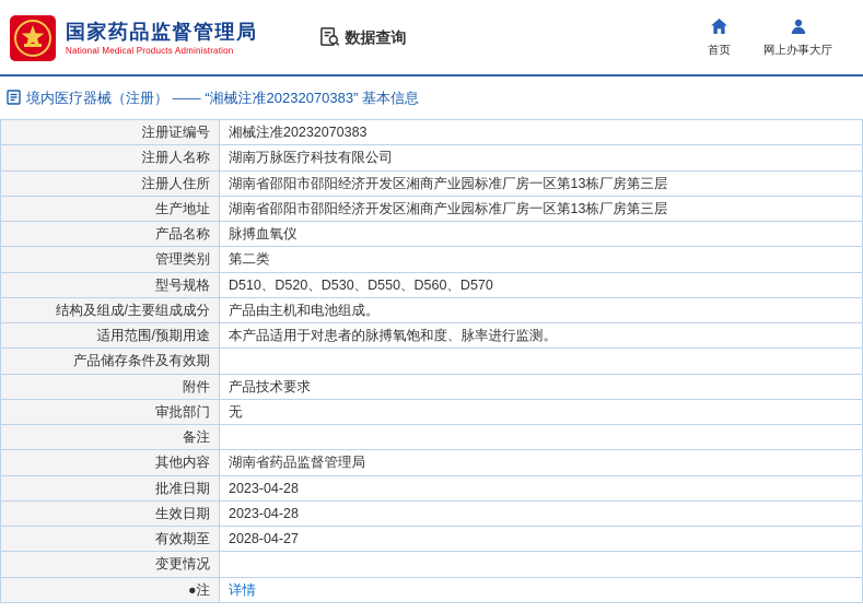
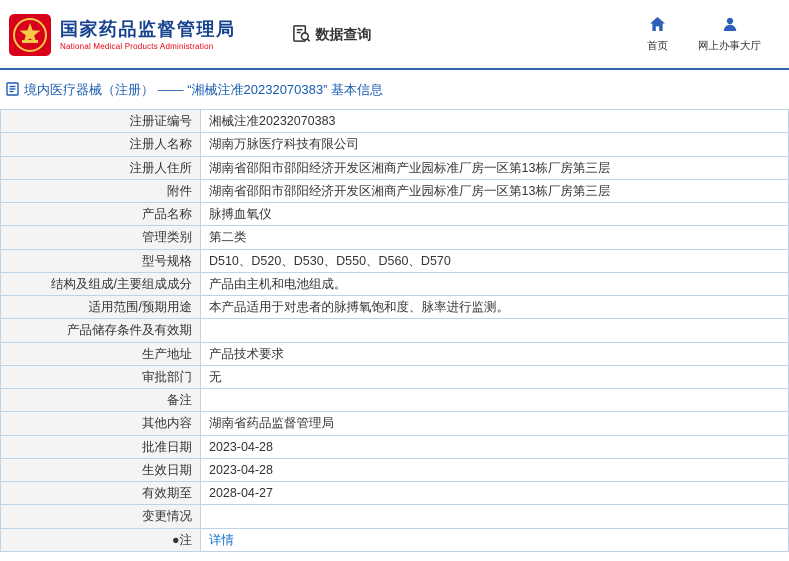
  国家药品监督管理局
  National Medical Products Administration
  数据查询
  首页
  网上办事大厅
  境内医疗器械（注册） —— “湘械注准20232070383” 基本信息
  注册证编号	湘械注准20232070383
  注册人名称	湖南万脉医疗科技有限公司
  注册人住所	湖南省邵阳市邵阳经济开发区湘商产业园标准厂房一区第13栋厂房第三层
- 生产地址	湖南省邵阳市邵阳经济开发区湘商产业园标准厂房一区第13栋厂房第三层
+ 附件	湖南省邵阳市邵阳经济开发区湘商产业园标准厂房一区第13栋厂房第三层
  产品名称	脉搏血氧仪
  管理类别	第二类
  型号规格	D510、D520、D530、D550、D560、D570
  结构及组成/主要组成成分	产品由主机和电池组成。
  适用范围/预期用途	本产品适用于对患者的脉搏氧饱和度、脉率进行监测。
  产品储存条件及有效期
- 附件	产品技术要求
+ 生产地址	产品技术要求
  审批部门	无
  备注
  其他内容	湖南省药品监督管理局
  批准日期	2023-04-28
  生效日期	2023-04-28
  有效期至	2028-04-27
  变更情况
  ●注	详情
